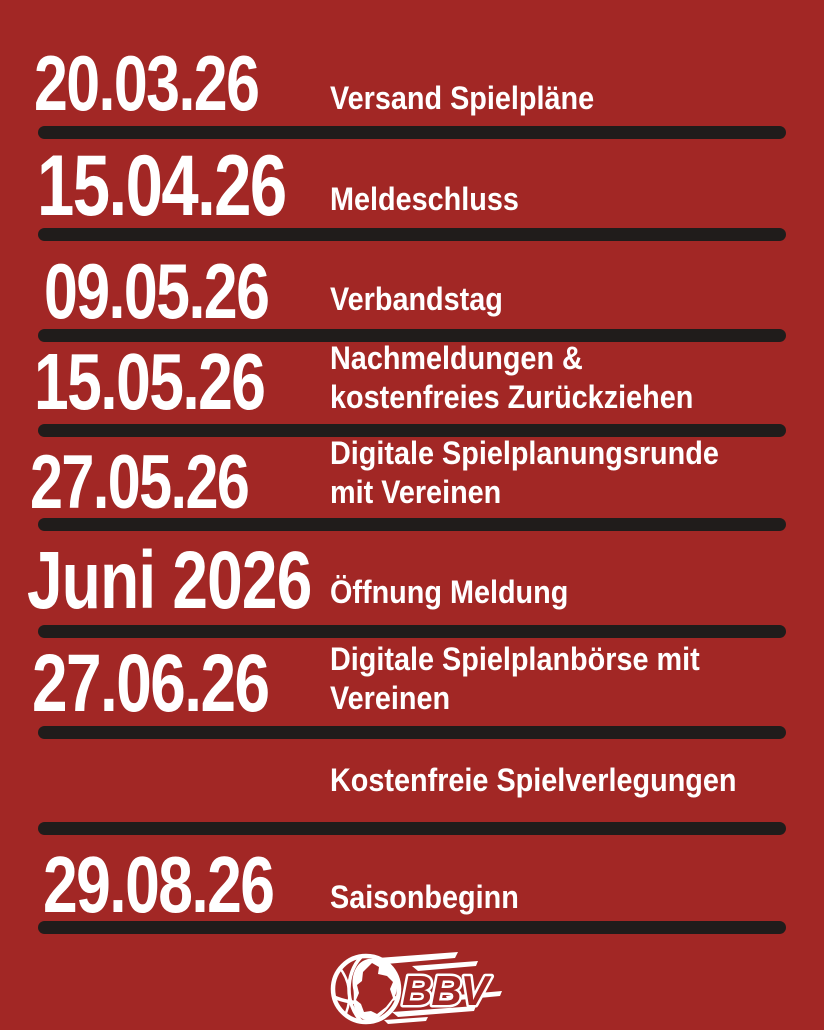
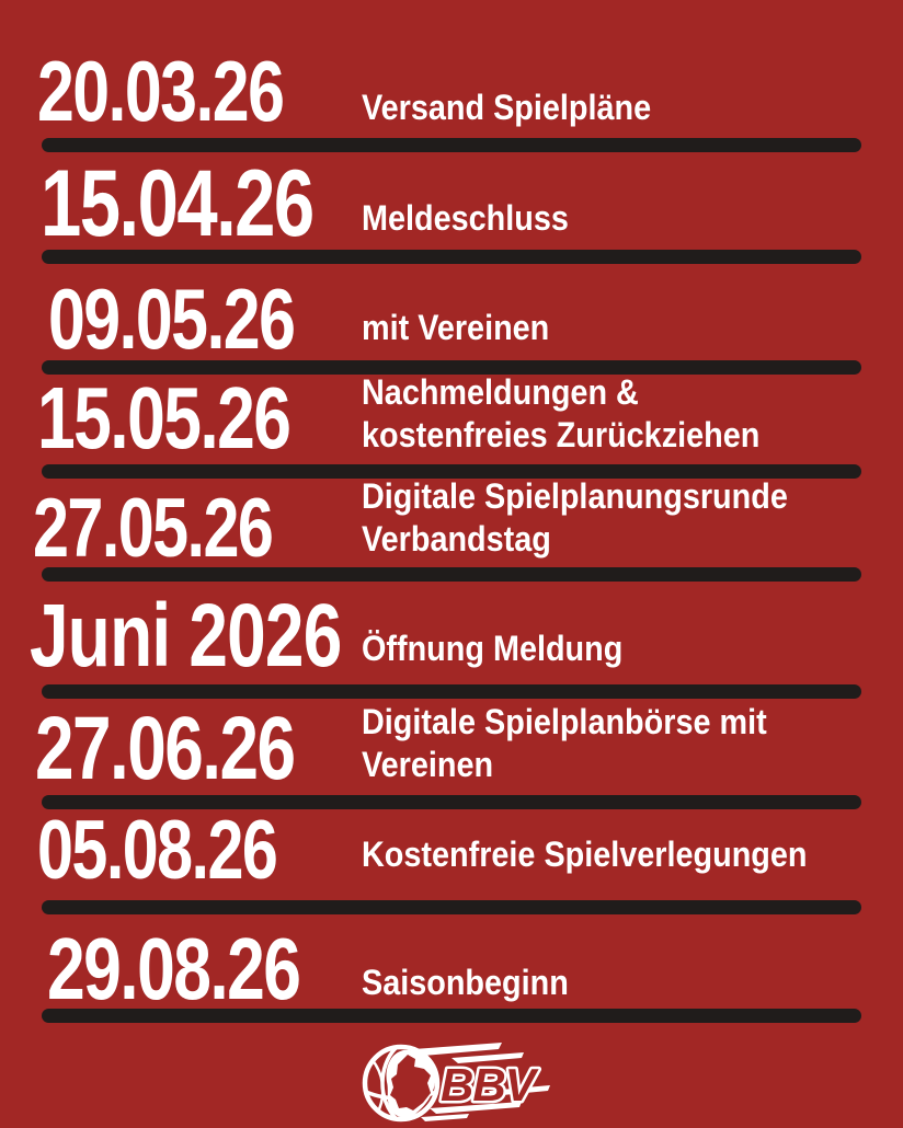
  20.03.26
  Versand Spielpläne
  15.04.26
  Meldeschluss
  09.05.26
- Verbandstag
+ mit Vereinen
  15.05.26
  Nachmeldungen &
  kostenfreies Zurückziehen
  27.05.26
  Digitale Spielplanungsrunde
- mit Vereinen
+ Verbandstag
  Juni 2026
  Öffnung Meldung
  27.06.26
  Digitale Spielplanbörse mit
  Vereinen
+ 05.08.26
  Kostenfreie Spielverlegungen
  29.08.26
  Saisonbeginn
  BBV
